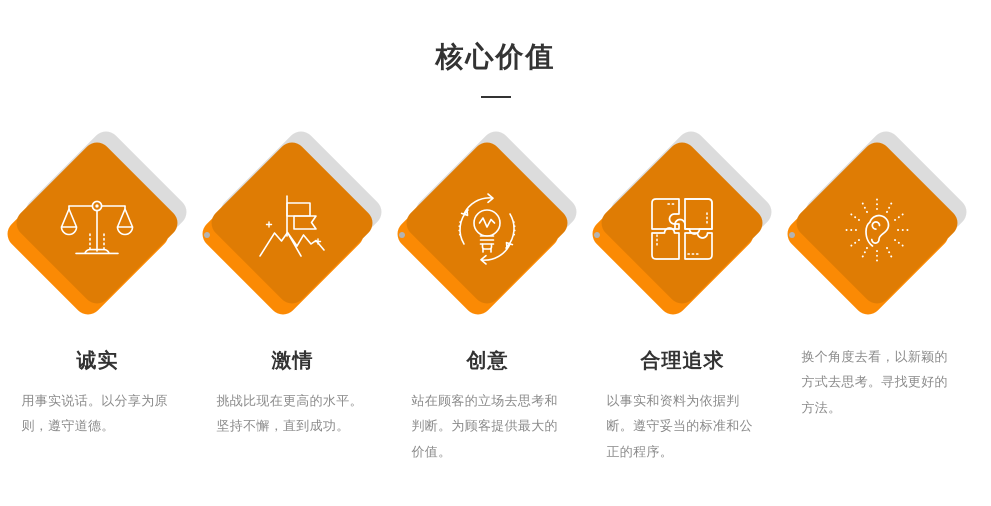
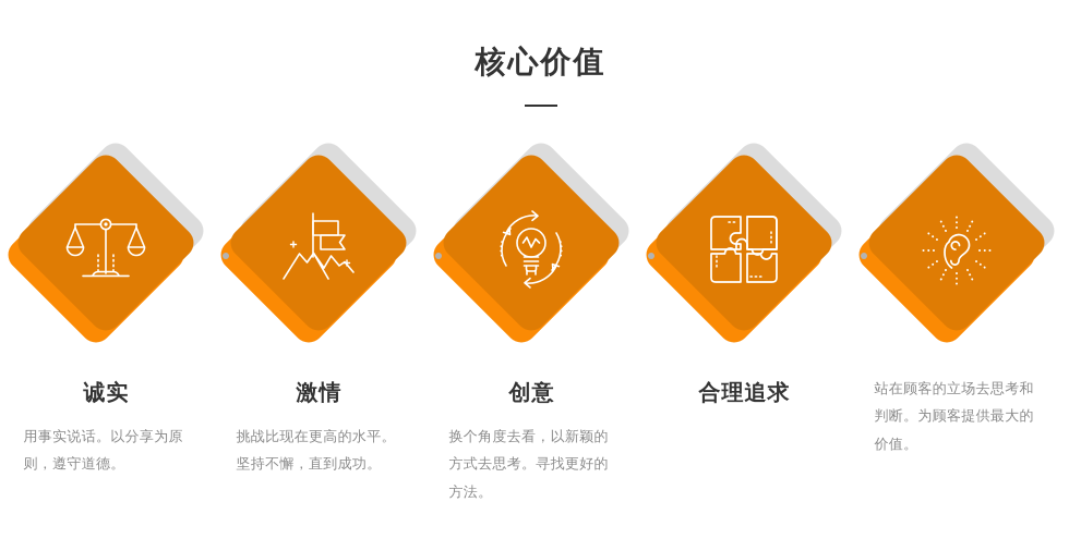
  核心价值
  诚实
  用事实说话。以分享为原则，遵守道德。
  激情
  挑战比现在更高的水平。坚持不懈，直到成功。
  创意
- 站在顾客的立场去思考和判断。为顾客提供最大的价值。
+ 换个角度去看，以新颖的方式去思考。寻找更好的方法。
  合理追求
- 以事实和资料为依据判断。遵守妥当的标准和公正的程序。
- 换个角度去看，以新颖的方式去思考。寻找更好的方法。
+ 站在顾客的立场去思考和判断。为顾客提供最大的价值。
